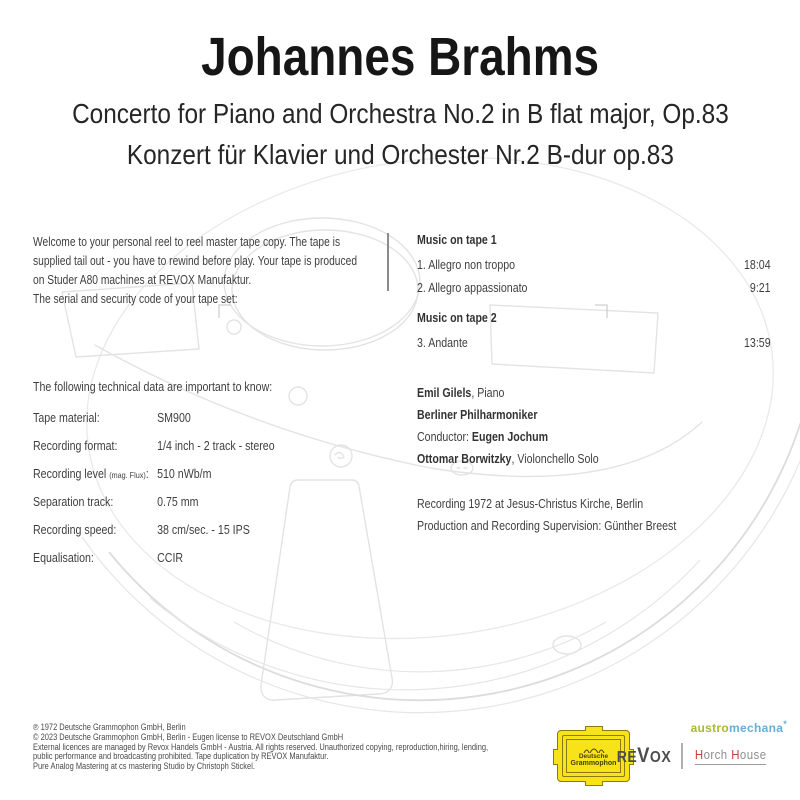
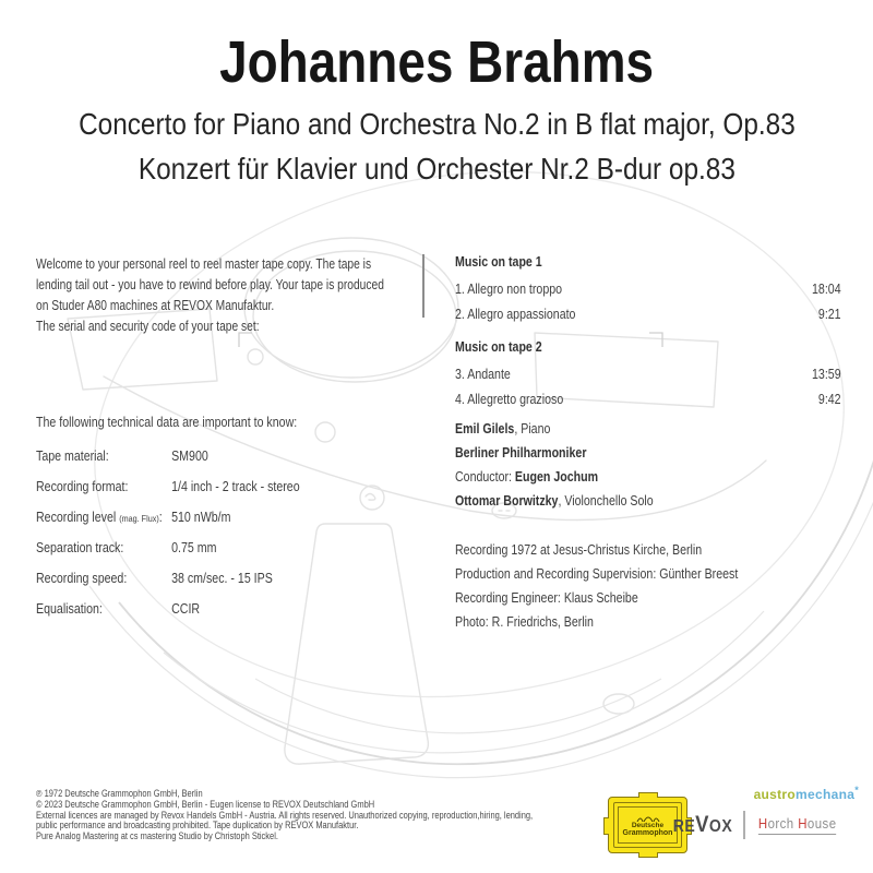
  Johannes Brahms
  Concerto for Piano and Orchestra No.2 in B flat major, Op.83
  Konzert für Klavier und Orchester Nr.2 B-dur op.83
  Welcome to your personal reel to reel master tape copy. The tape is
- supplied tail out - you have to rewind before play. Your tape is produced
+ lending tail out - you have to rewind before play. Your tape is produced
  on Studer A80 machines at REVOX Manufaktur.
  The serial and security code of your tape set:
  Music on tape 1
  1. Allegro non troppo
  18:04
  2. Allegro appassionato
  9:21
  Music on tape 2
  3. Andante
  13:59
+ 4. Allegretto grazioso
+ 9:42
  The following technical data are important to know:
  Tape material:
  SM900
  Recording format:
  1/4 inch - 2 track - stereo
  Recording level (mag. Flux):
  510 nWb/m
  Separation track:
  0.75 mm
  Recording speed:
  38 cm/sec. - 15 IPS
  Equalisation:
  CCIR
  Emil Gilels, Piano
  Berliner Philharmoniker
  Conductor: Eugen Jochum
  Ottomar Borwitzky, Violonchello Solo
  Recording 1972 at Jesus-Christus Kirche, Berlin
  Production and Recording Supervision: Günther Breest
+ Recording Engineer: Klaus Scheibe
+ Photo: R. Friedrichs, Berlin
  ℗ 1972 Deutsche Grammophon GmbH, Berlin
  © 2023 Deutsche Grammophon GmbH, Berlin - Eugen license to REVOX Deutschland GmbH
  External licences are managed by Revox Handels GmbH - Austria. All rights reserved. Unauthorized copying, reproduction,hiring, lending,
  public performance and broadcasting prohibited. Tape duplication by REVOX Manufaktur.
  Pure Analog Mastering at cs mastering Studio by Christoph Stickel.
  austromechana*
  REVOX
  Horch House
